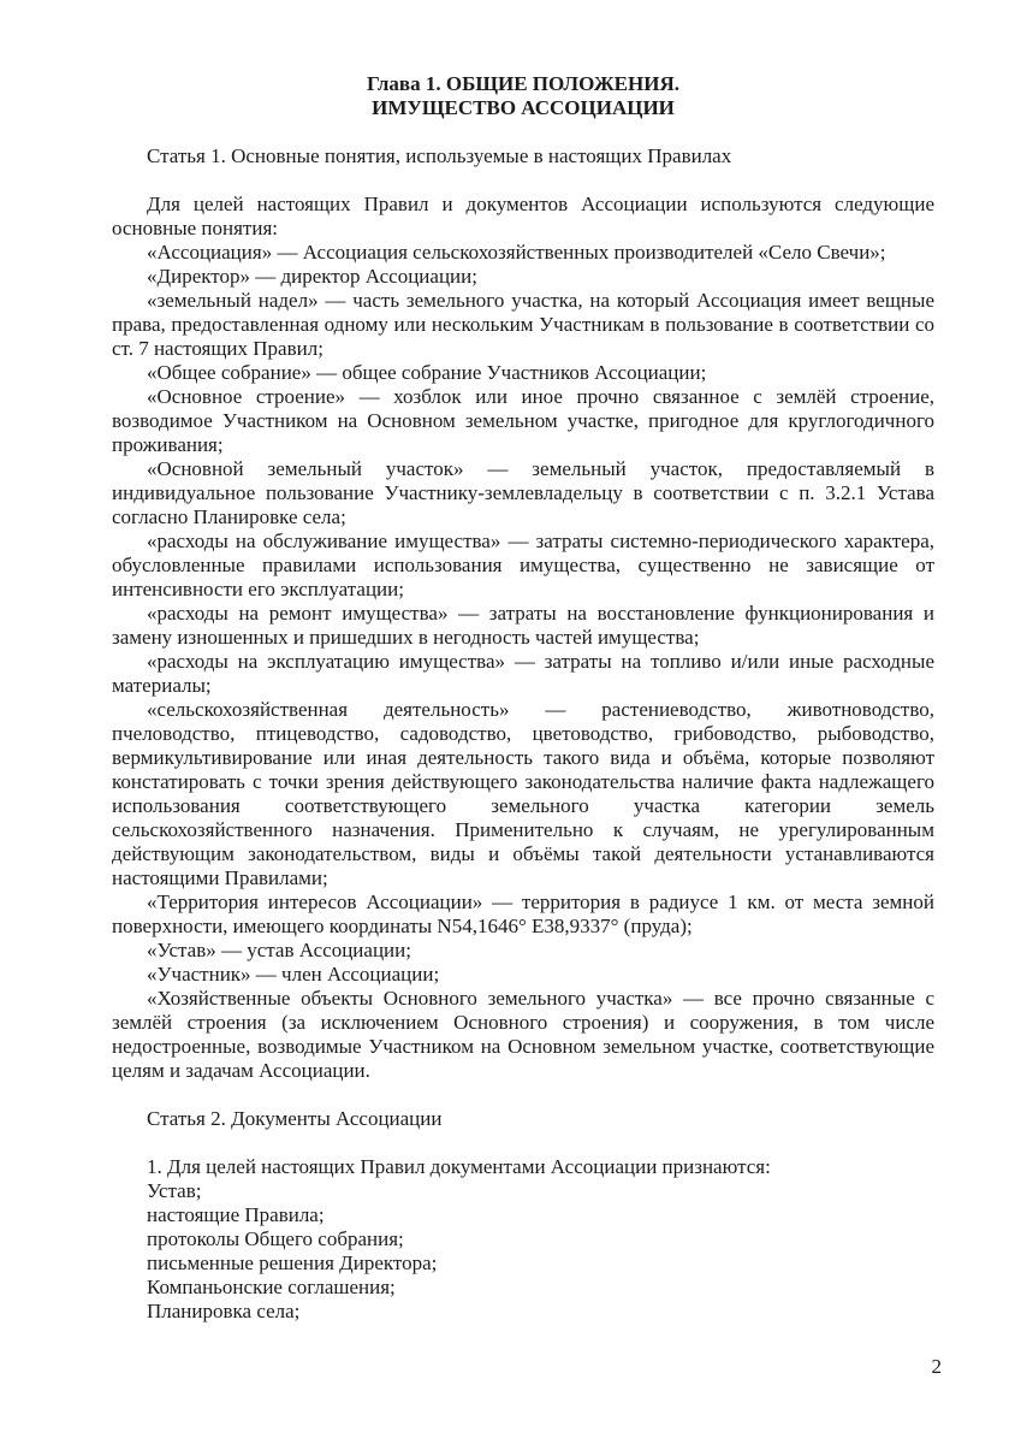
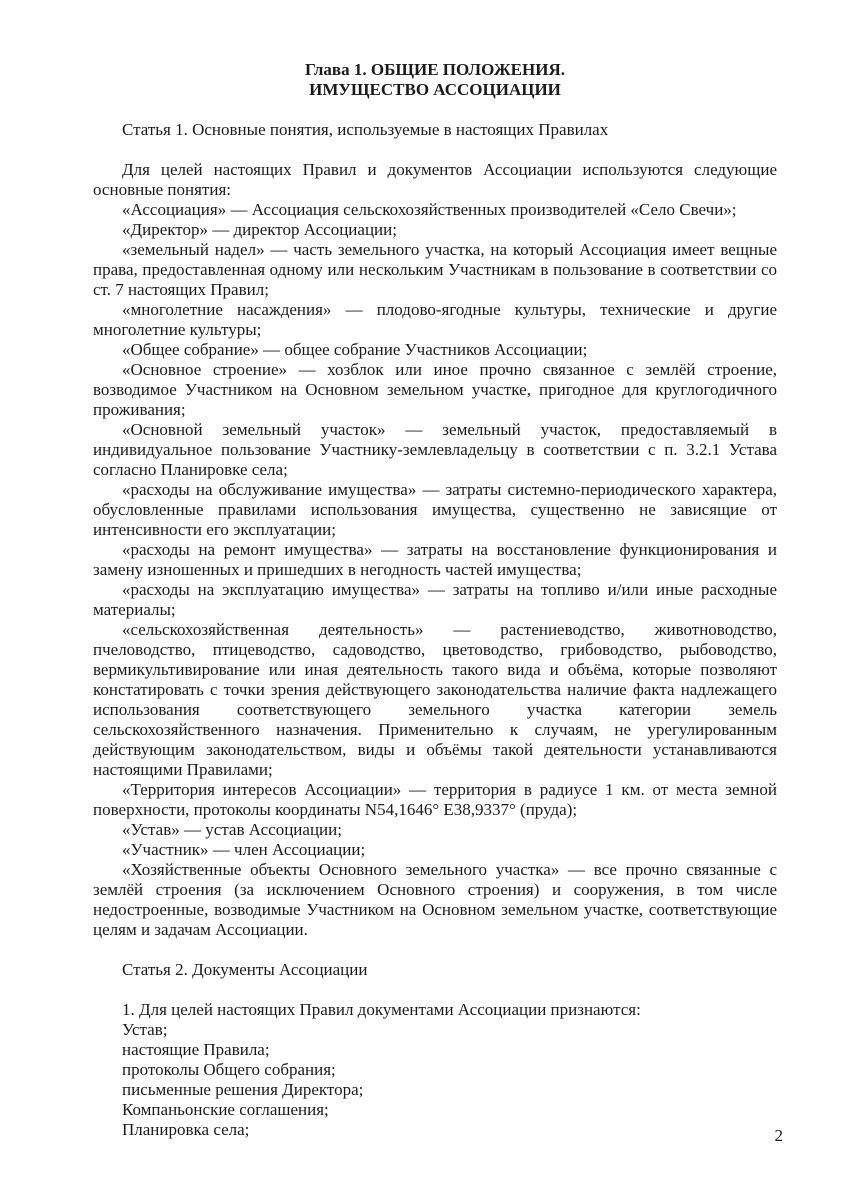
  Глава 1. ОБЩИЕ ПОЛОЖЕНИЯ.
  ИМУЩЕСТВО АССОЦИАЦИИ
  Статья 1. Основные понятия, используемые в настоящих Правилах
  Для целей настоящих Правил и документов Ассоциации используются следующие основные понятия:
  «Ассоциация» — Ассоциация сельскохозяйственных производителей «Село Свечи»;
  «Директор» — директор Ассоциации;
  «земельный надел» — часть земельного участка, на который Ассоциация имеет вещные права, предоставленная одному или нескольким Участникам в пользование в соответствии со ст. 7 настоящих Правил;
+ «многолетние насаждения» — плодово-ягодные культуры, технические и другие многолетние культуры;
  «Общее собрание» — общее собрание Участников Ассоциации;
  «Основное строение» — хозблок или иное прочно связанное с землёй строение, возводимое Участником на Основном земельном участке, пригодное для круглогодичного проживания;
  «Основной земельный участок» — земельный участок, предоставляемый в индивидуальное пользование Участнику-землевладельцу в соответствии с п. 3.2.1 Устава согласно Планировке села;
  «расходы на обслуживание имущества» — затраты системно-периодического характера, обусловленные правилами использования имущества, существенно не зависящие от интенсивности его эксплуатации;
  «расходы на ремонт имущества» — затраты на восстановление функционирования и замену изношенных и пришедших в негодность частей имущества;
  «расходы на эксплуатацию имущества» — затраты на топливо и/или иные расходные материалы;
  «сельскохозяйственная деятельность» — растениеводство, животноводство, пчеловодство, птицеводство, садоводство, цветоводство, грибоводство, рыбоводство, вермикультивирование или иная деятельность такого вида и объёма, которые позволяют констатировать с точки зрения действующего законодательства наличие факта надлежащего использования соответствующего земельного участка категории земель сельскохозяйственного назначения. Применительно к случаям, не урегулированным действующим законодательством, виды и объёмы такой деятельности устанавливаются настоящими Правилами;
- «Территория интересов Ассоциации» — территория в радиусе 1 км. от места земной поверхности, имеющего координаты N54,1646° E38,9337° (пруда);
+ «Территория интересов Ассоциации» — территория в радиусе 1 км. от места земной поверхности, протоколы координаты N54,1646° E38,9337° (пруда);
  «Устав» — устав Ассоциации;
  «Участник» — член Ассоциации;
  «Хозяйственные объекты Основного земельного участка» — все прочно связанные с землёй строения (за исключением Основного строения) и сооружения, в том числе недостроенные, возводимые Участником на Основном земельном участке, соответствующие целям и задачам Ассоциации.
  Статья 2. Документы Ассоциации
  1. Для целей настоящих Правил документами Ассоциации признаются:
  Устав;
  настоящие Правила;
  протоколы Общего собрания;
  письменные решения Директора;
  Компаньонские соглашения;
  Планировка села;
  2
